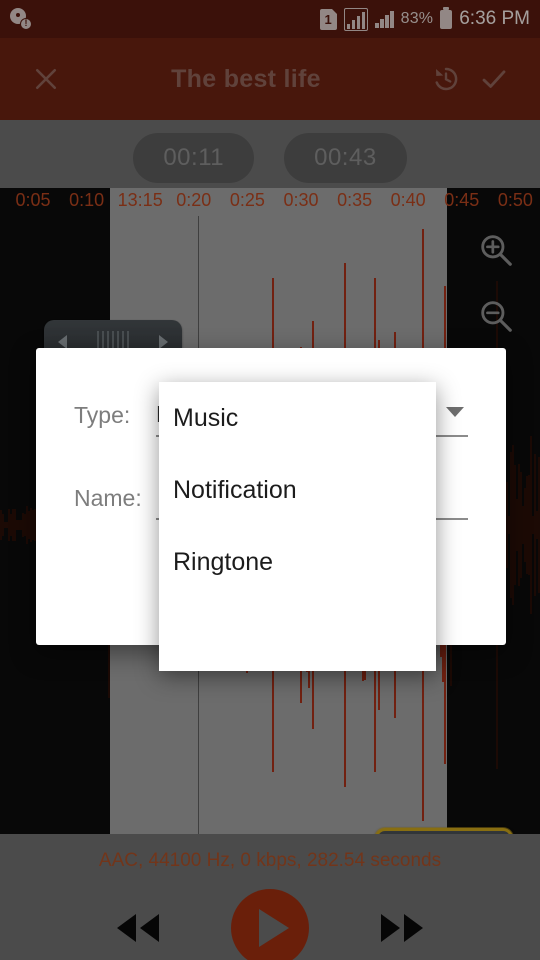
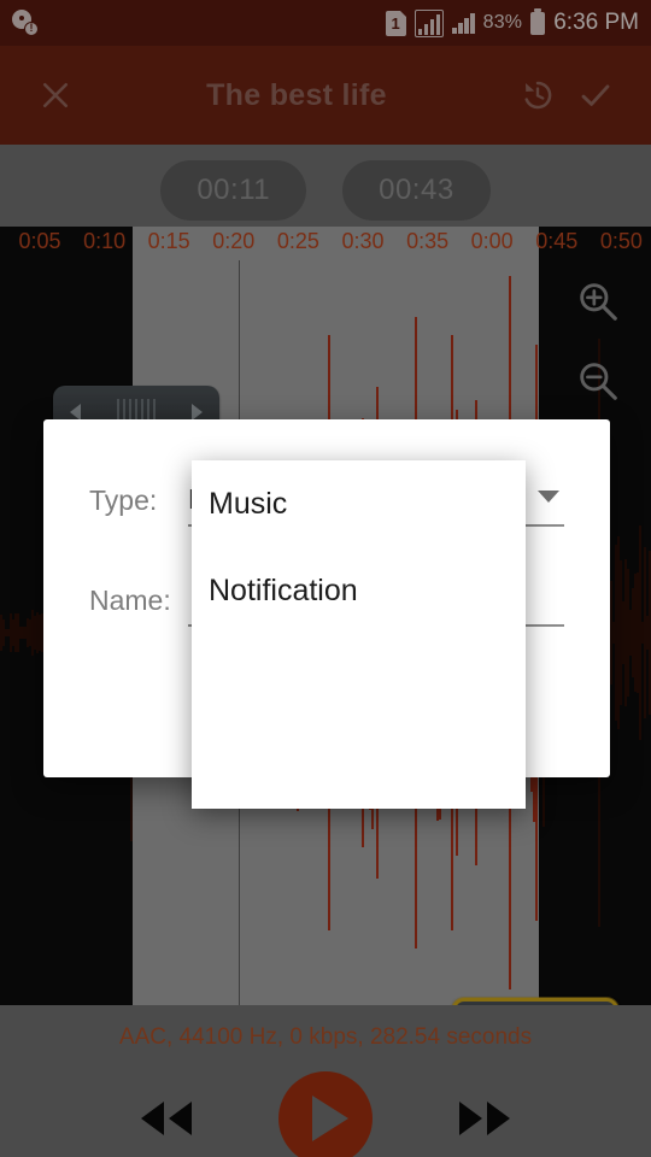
  !
  1
  83%
  6:36 PM
  The best life
  00:11
  00:43
  0:05
  0:10
- 13:15
+ 0:15
  0:20
  0:25
  0:30
  0:35
- 0:40
+ 0:00
  0:45
  0:50
  AAC, 44100 Hz, 0 kbps, 282.54 seconds
  Type:
  Name:
  Music
  Notification
- Ringtone
